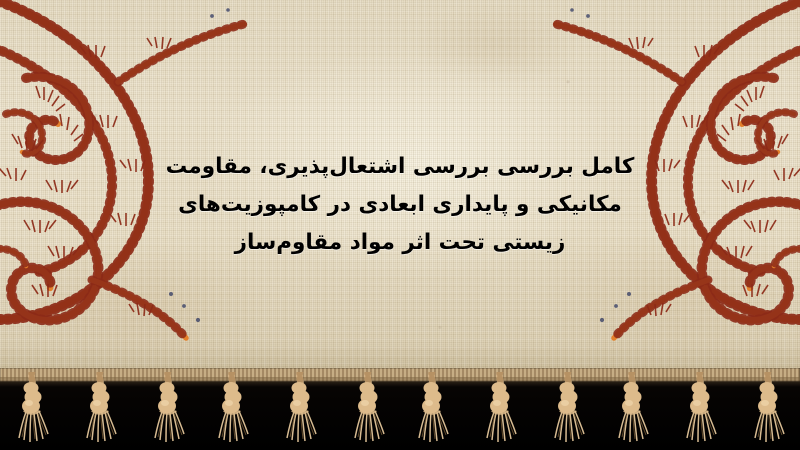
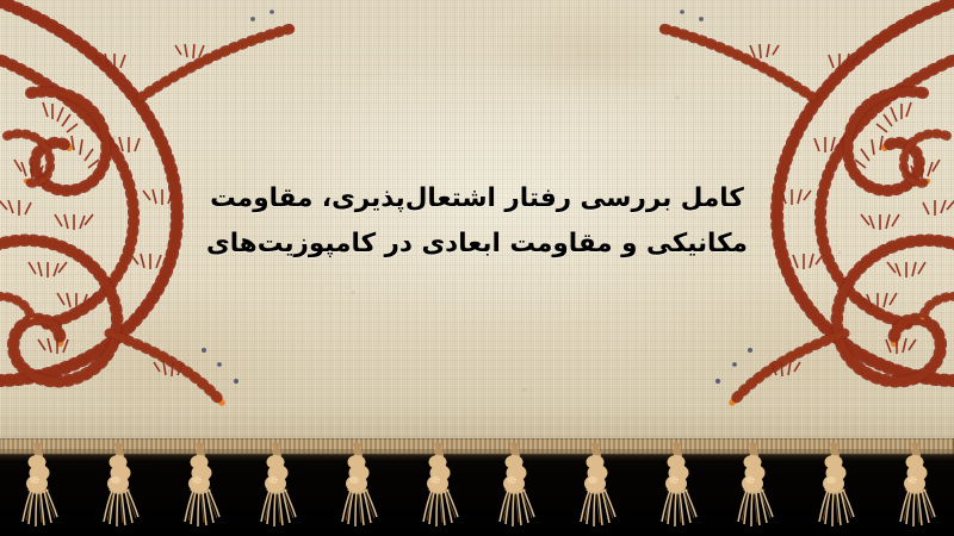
- کامل بررسی بررسی اشتعال‌پذیری، مقاومت
+ کامل بررسی رفتار اشتعال‌پذیری، مقاومت
- مکانیکی و پایداری ابعادی در کامپوزیت‌های
+ مکانیکی و مقاومت ابعادی در کامپوزیت‌های
- زیستی تحت اثر مواد مقاوم‌ساز
